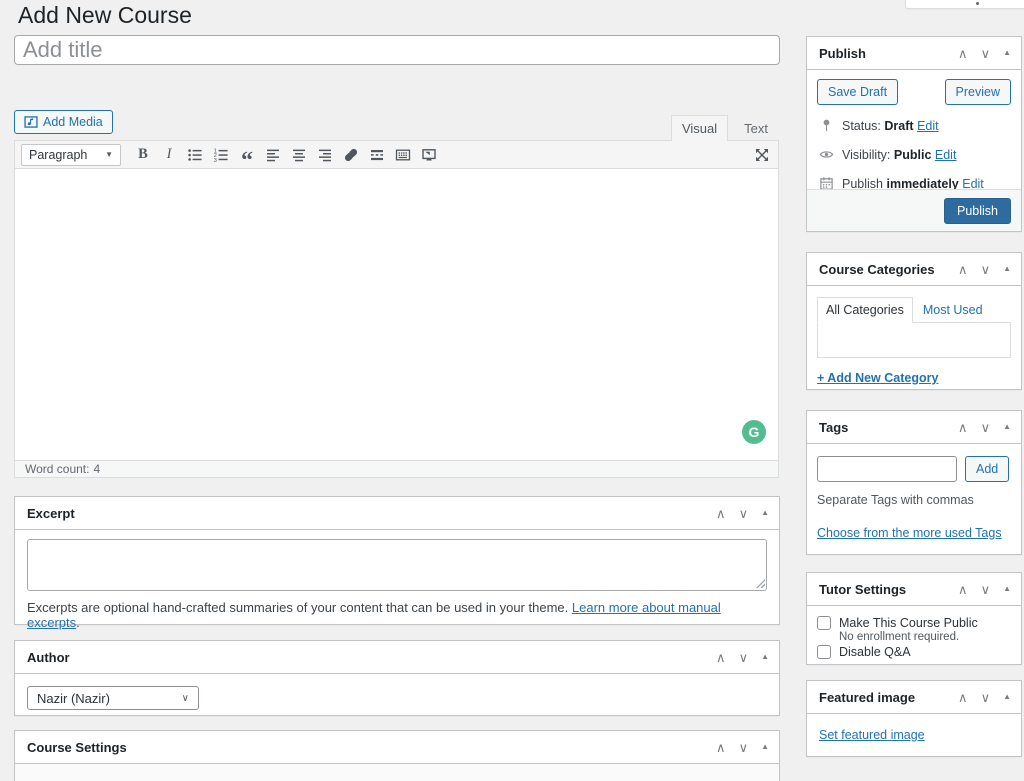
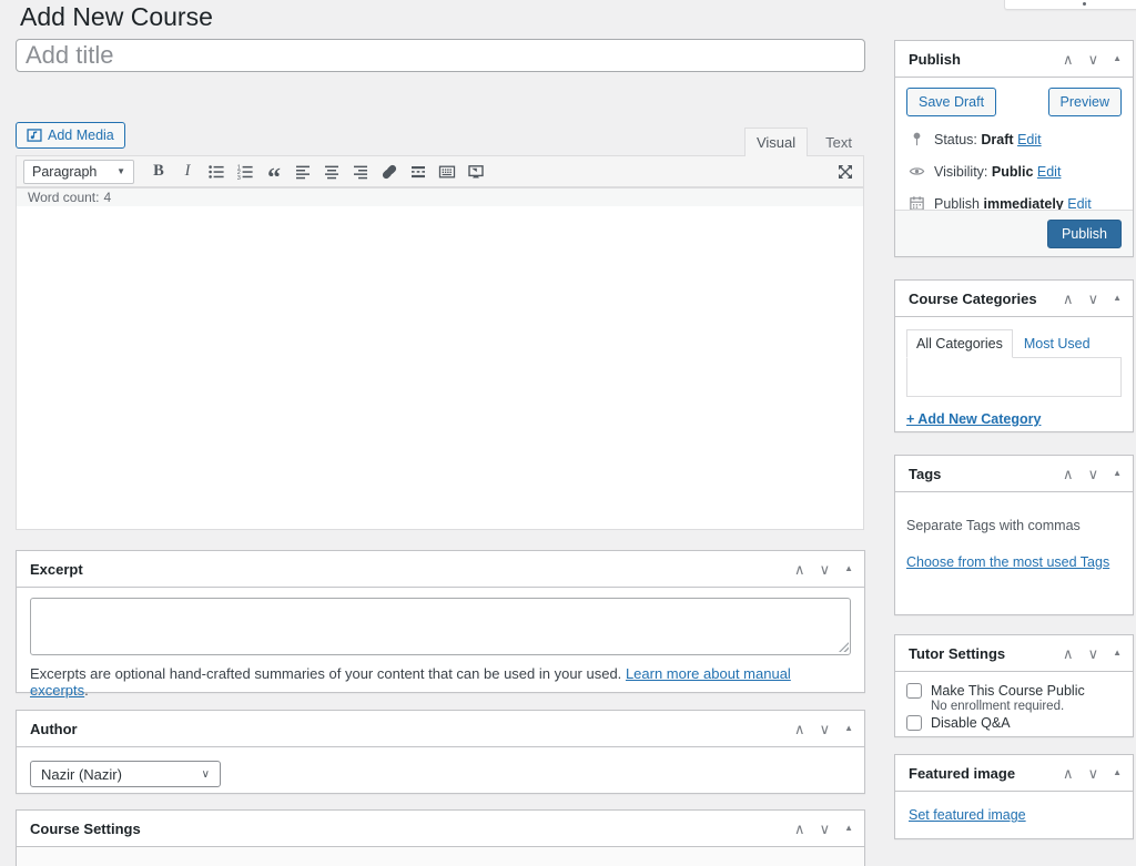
  Add New Course
  Add title
  Add Media
  Visual
  Text
  Paragraph
  ▼
  B
  I
  “
- G
  Word count:
  4
  Excerpt
  ∧
  ∨
  ▲
- Excerpts are optional hand-crafted summaries of your content that can be used in your theme. Learn more about manual excerpts.
+ Excerpts are optional hand-crafted summaries of your content that can be used in your used. Learn more about manual excerpts.
  Author
  ∧
  ∨
  ▲
  Nazir (Nazir)
  ∨
  Course Settings
  ∧
  ∨
  ▲
  Publish
  ∧
  ∨
  ▲
  Save Draft
  Preview
  Status: Draft Edit
  Visibility: Public Edit
  Publish immediately Edit
  Publish
  Course Categories
  ∧
  ∨
  ▲
  All Categories
  Most Used
  + Add New Category
  Tags
  ∧
  ∨
  ▲
- Add
  Separate Tags with commas
- Choose from the more used Tags
+ Choose from the most used Tags
  Tutor Settings
  ∧
  ∨
  ▲
  Make This Course Public
  No enrollment required.
  Disable Q&A
  Featured image
  ∧
  ∨
  ▲
  Set featured image
